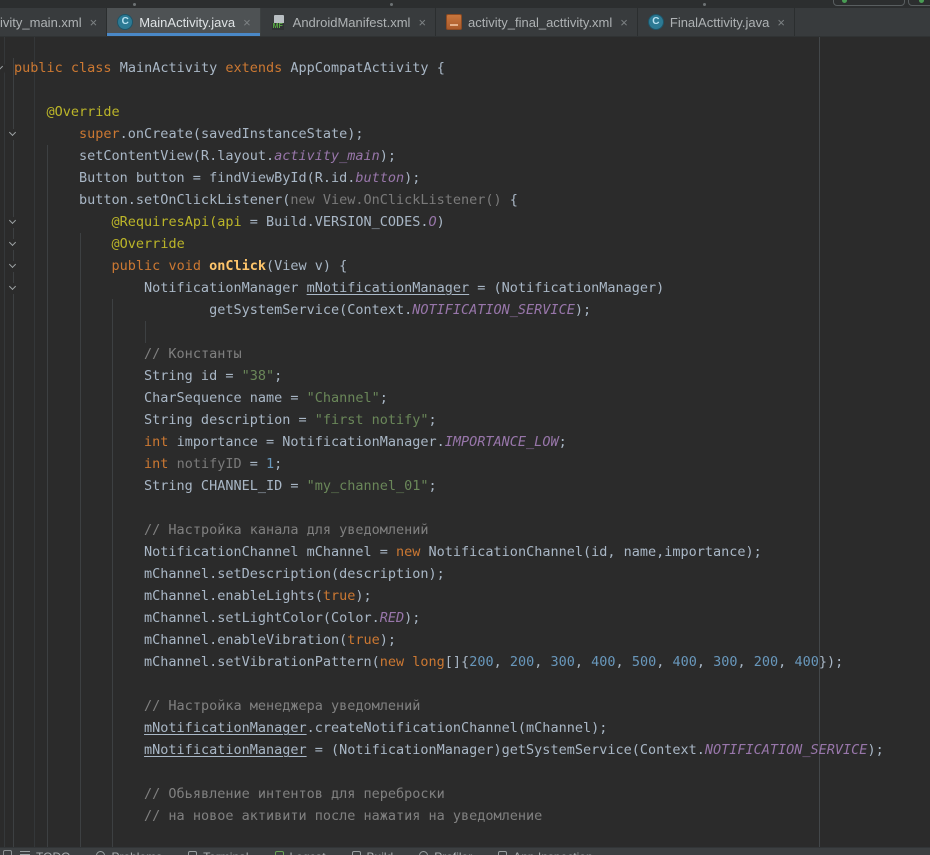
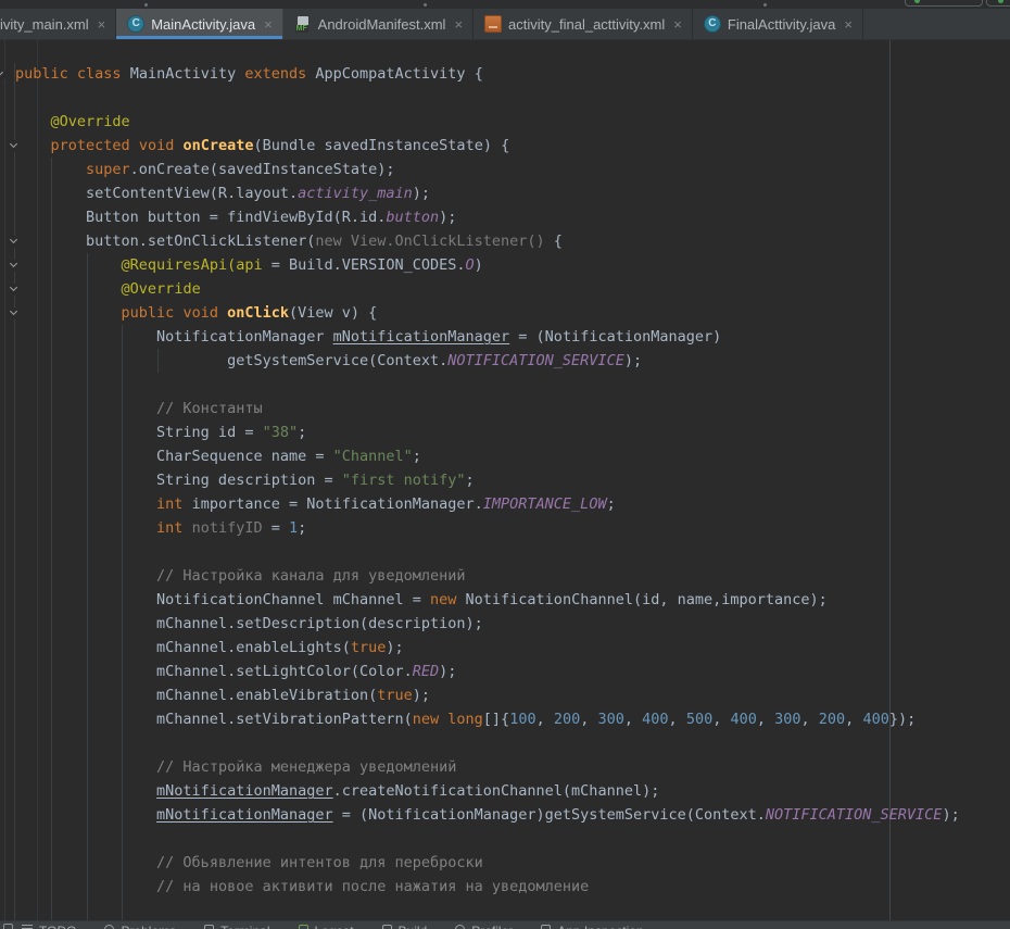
  ivity_main.xml
  ×
  C
  MainActivity.java
  ×
  AndroidManifest.xml
  ×
  activity_final_acttivity.xml
  ×
  C
  FinalActtivity.java
  ×
  public class MainActivity extends AppCompatActivity {
  @Override
+ protected void onCreate(Bundle savedInstanceState) {
  super.onCreate(savedInstanceState);
  setContentView(R.layout.activity_main);
  Button button = findViewById(R.id.button);
  button.setOnClickListener(new View.OnClickListener() {
  @RequiresApi(api = Build.VERSION_CODES.O)
  @Override
  public void onClick(View v) {
  NotificationManager mNotificationManager = (NotificationManager)
  getSystemService(Context.NOTIFICATION_SERVICE);
  // Константы
  String id = "38";
  CharSequence name = "Channel";
  String description = "first notify";
  int importance = NotificationManager.IMPORTANCE_LOW;
  int notifyID = 1;
- String CHANNEL_ID = "my_channel_01";
  // Настройка канала для уведомлений
  NotificationChannel mChannel = new NotificationChannel(id, name,importance);
  mChannel.setDescription(description);
  mChannel.enableLights(true);
  mChannel.setLightColor(Color.RED);
  mChannel.enableVibration(true);
- mChannel.setVibrationPattern(new long[]{200, 200, 300, 400, 500, 400, 300, 200, 400});
+ mChannel.setVibrationPattern(new long[]{100, 200, 300, 400, 500, 400, 300, 200, 400});
  // Настройка менеджера уведомлений
  mNotificationManager.createNotificationChannel(mChannel);
  mNotificationManager = (NotificationManager)getSystemService(Context.NOTIFICATION_SERVICE);
  // Обьявление интентов для переброски
  // на новое активити после нажатия на уведомление
